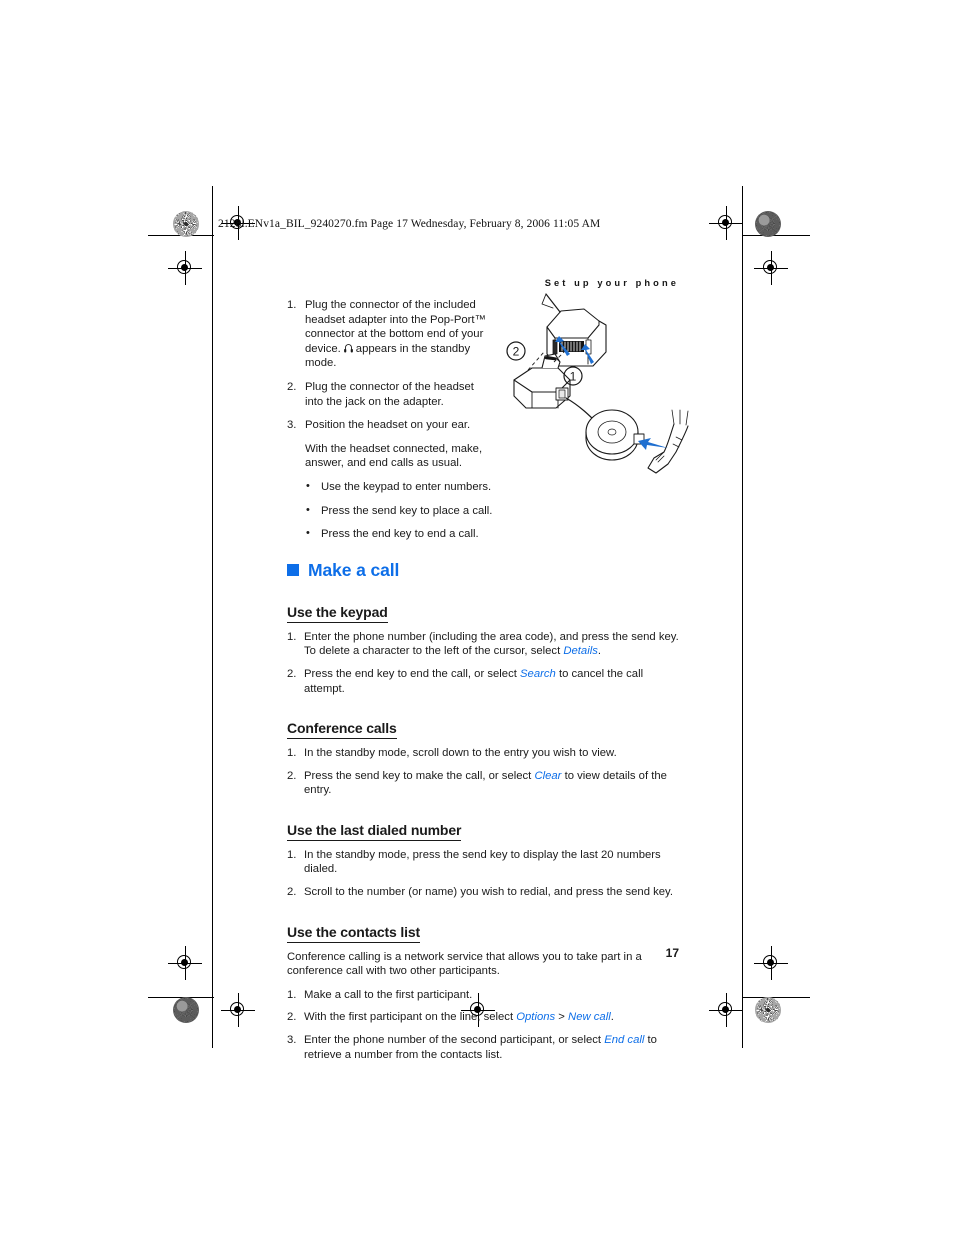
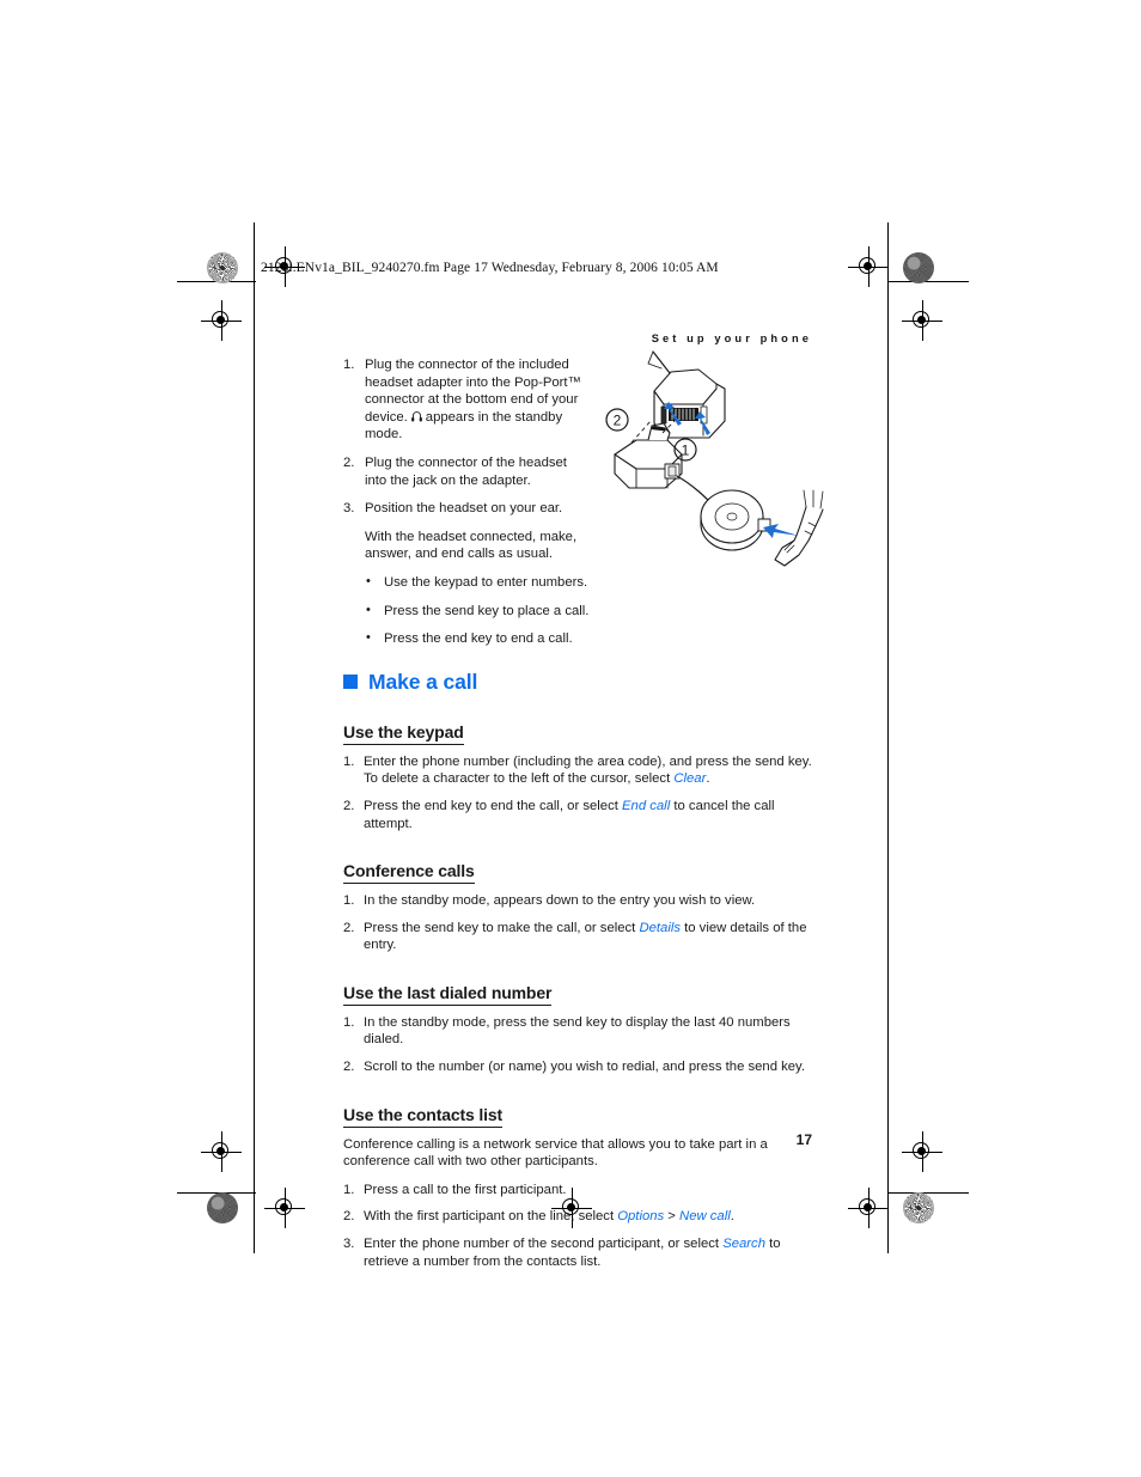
- 2128i.ENv1a_BIL_9240270.fm Page 17 Wednesday, February 8, 2006 11:05 AM
+ 2128i.ENv1a_BIL_9240270.fm Page 17 Wednesday, February 8, 2006 10:05 AM
  Set up your phone
  1.
  Plug the connector of the included headset adapter into the Pop-Port™ connector at the bottom end of your device. appears in the standby mode.
  2.
  Plug the connector of the headset into the jack on the adapter.
  3.
  Position the headset on your ear.
  With the headset connected, make, answer, and end calls as usual.
  Use the keypad to enter numbers.
  Press the send key to place a call.
  Press the end key to end a call.
  Make a call
  Use the keypad
  1.
- Enter the phone number (including the area code), and press the send key. To delete a character to the left of the cursor, select Details.
+ Enter the phone number (including the area code), and press the send key. To delete a character to the left of the cursor, select Clear.
  2.
- Press the end key to end the call, or select Search to cancel the call attempt.
+ Press the end key to end the call, or select End call to cancel the call attempt.
  Conference calls
  1.
- In the standby mode, scroll down to the entry you wish to view.
+ In the standby mode, appears down to the entry you wish to view.
  2.
- Press the send key to make the call, or select Clear to view details of the entry.
+ Press the send key to make the call, or select Details to view details of the entry.
  Use the last dialed number
  1.
- In the standby mode, press the send key to display the last 20 numbers dialed.
+ In the standby mode, press the send key to display the last 40 numbers dialed.
  2.
  Scroll to the number (or name) you wish to redial, and press the send key.
  Use the contacts list
  Conference calling is a network service that allows you to take part in a conference call with two other participants.
  1.
- Make a call to the first participant.
+ Press a call to the first participant.
  2.
  With the first participant on the line, select Options > New call.
  3.
- Enter the phone number of the second participant, or select End call to retrieve a number from the contacts list.
+ Enter the phone number of the second participant, or select Search to retrieve a number from the contacts list.
  17
  2
  1
